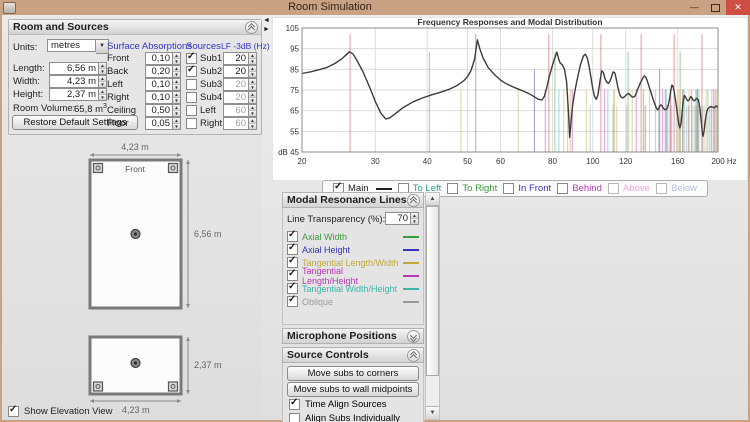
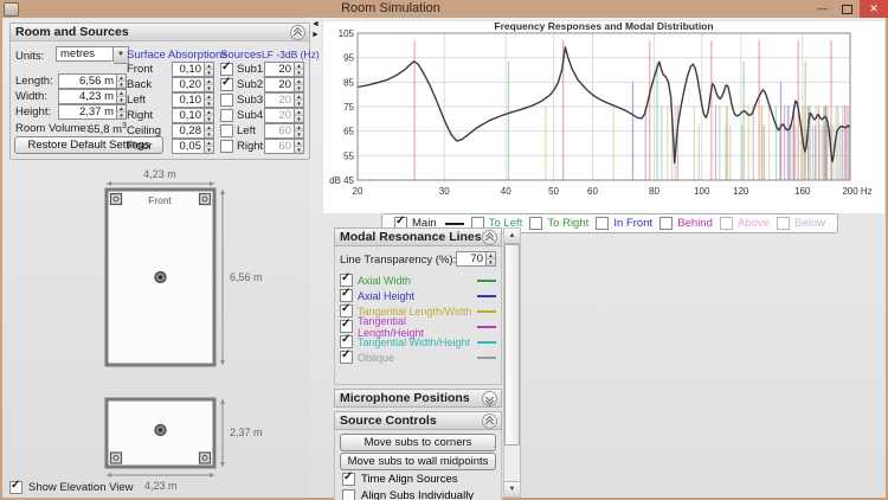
  Room Simulation
  —
  ✕
  Room and Sources
  Units:
  metres
  Length:
  6,56 m
  Width:
  4,23 m
  Height:
  2,37 m
  Room Volume:
  65,8 m
  Restore Default Settings
  Surface Absorptions
  Sources
  LF -3dB (Hz)
  Front
  0,10
  Back
  0,20
  Left
  0,10
  Right
  0,10
  Ceiling
- 0,50
+ 0,28
  Floor
  0,05
  Sub1
  Sub2
  Sub3
  Sub4
  Left
  Right
  20
  20
  20
  20
  60
  60
  4,23 m
  Front
  6,56 m
  2,37 m
  4,23 m
  Show Elevation View
  Frequency Responses and Modal Distribution
  105
  95
  85
  75
  65
  55
  dB 45
  20
  30
  40
  50
  60
  80
  100
  120
  160
  200 Hz
  Main
  To Left
  To Right
  In Front
  Behind
  Above
  Below
  Modal Resonance Lines
  Line Transparency (%):
  70
  Axial Width
  Axial Height
  Tangential Length/Width
  Tangential Length/Height
  Tangential Width/Height
  Oblique
  Microphone Positions
  Source Controls
  Move subs to corners
  Move subs to wall midpoints
  Time Align Sources
  Align Subs Individually
